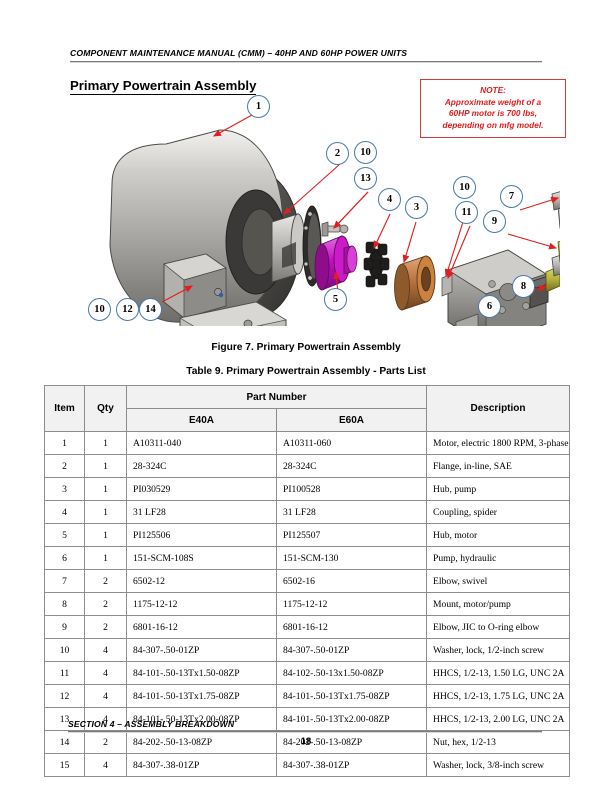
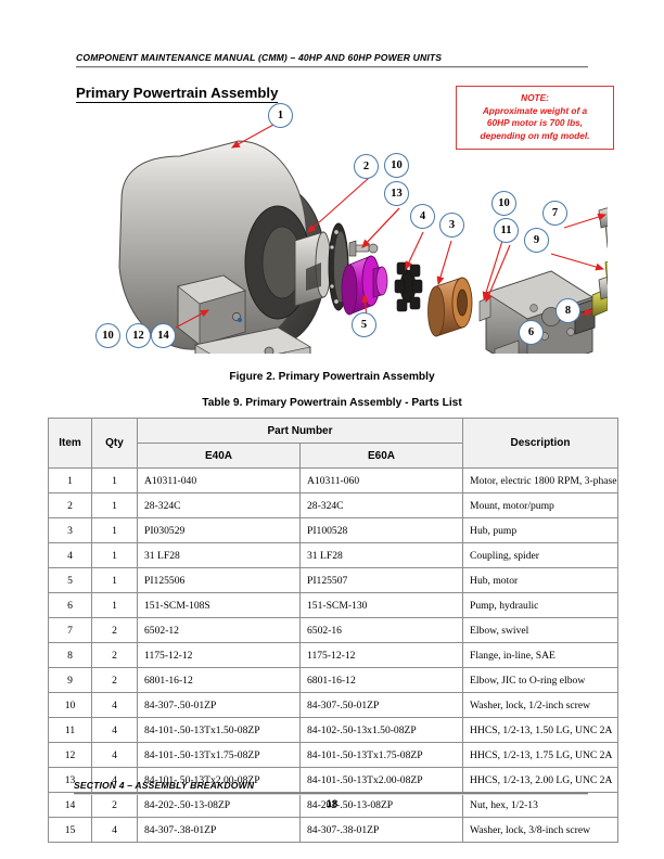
  COMPONENT MAINTENANCE MANUAL (CMM) – 40HP AND 60HP POWER UNITS
  Primary Powertrain Assembly
  NOTE:
  Approximate weight of a
  60HP motor is 700 lbs,
  depending on mfg model.
  1
  2
  10
  13
  4
  3
  10
  7
  11
  9
  8
  6
  5
  10
  12
  14
- Figure 7. Primary Powertrain Assembly
+ Figure 2. Primary Powertrain Assembly
  Table 9. Primary Powertrain Assembly - Parts List
  Item	Qty	Part Number	Description
  E40A	E60A
  1	1	A10311-040	A10311-060	Motor, electric 1800 RPM, 3-phase
- 2	1	28-324C	28-324C	Flange, in-line, SAE
+ 2	1	28-324C	28-324C	Mount, motor/pump
  3	1	PI030529	PI100528	Hub, pump
  4	1	31 LF28	31 LF28	Coupling, spider
  5	1	PI125506	PI125507	Hub, motor
  6	1	151-SCM-108S	151-SCM-130	Pump, hydraulic
  7	2	6502-12	6502-16	Elbow, swivel
- 8	2	1175-12-12	1175-12-12	Mount, motor/pump
+ 8	2	1175-12-12	1175-12-12	Flange, in-line, SAE
  9	2	6801-16-12	6801-16-12	Elbow, JIC to O-ring elbow
  10	4	84-307-.50-01ZP	84-307-.50-01ZP	Washer, lock, 1/2-inch screw
  11	4	84-101-.50-13Tx1.50-08ZP	84-102-.50-13x1.50-08ZP	HHCS, 1/2-13, 1.50 LG, UNC 2A
  12	4	84-101-.50-13Tx1.75-08ZP	84-101-.50-13Tx1.75-08ZP	HHCS, 1/2-13, 1.75 LG, UNC 2A
  13	4	84-101-.50-13Tx2.00-08ZP	84-101-.50-13Tx2.00-08ZP	HHCS, 1/2-13, 2.00 LG, UNC 2A
  14	2	84-202-.50-13-08ZP	84-202-.50-13-08ZP	Nut, hex, 1/2-13
  15	4	84-307-.38-01ZP	84-307-.38-01ZP	Washer, lock, 3/8-inch screw
  SECTION 4 – ASSEMBLY BREAKDOWN
  18
